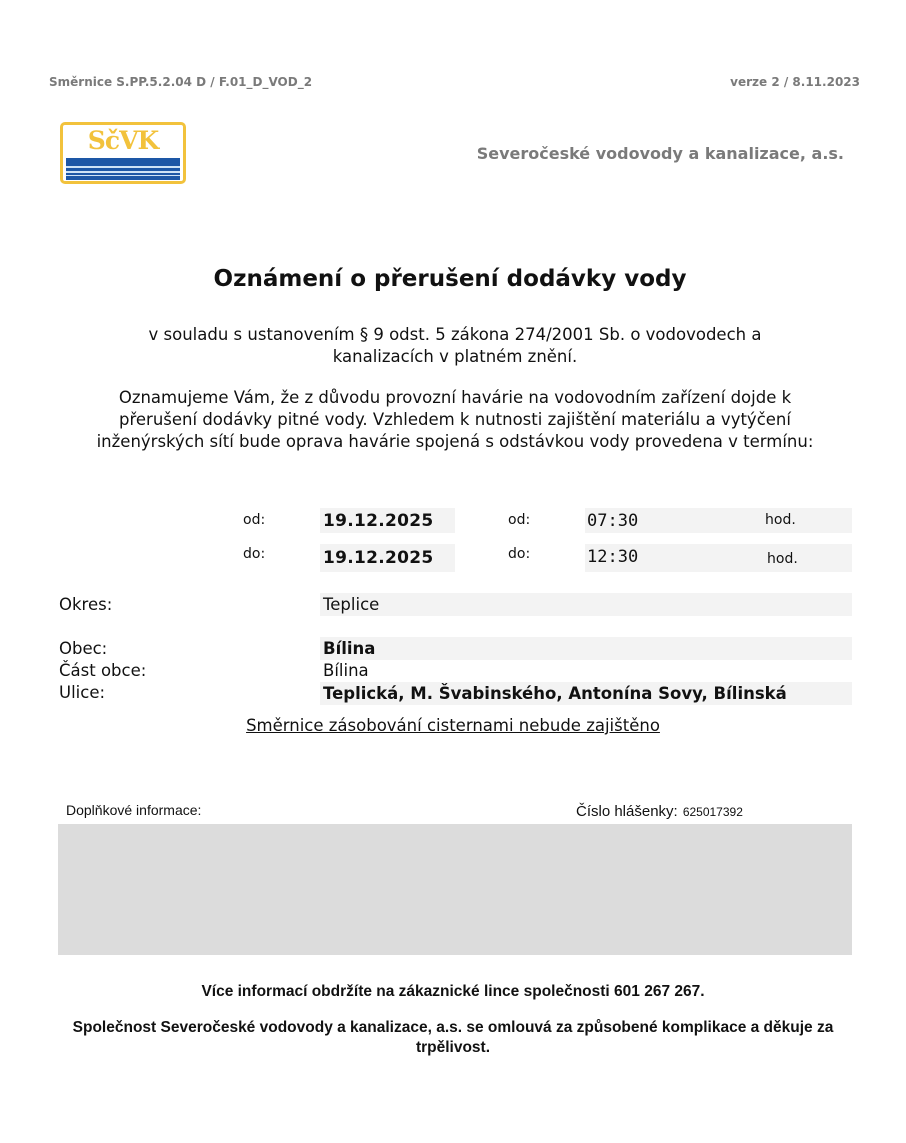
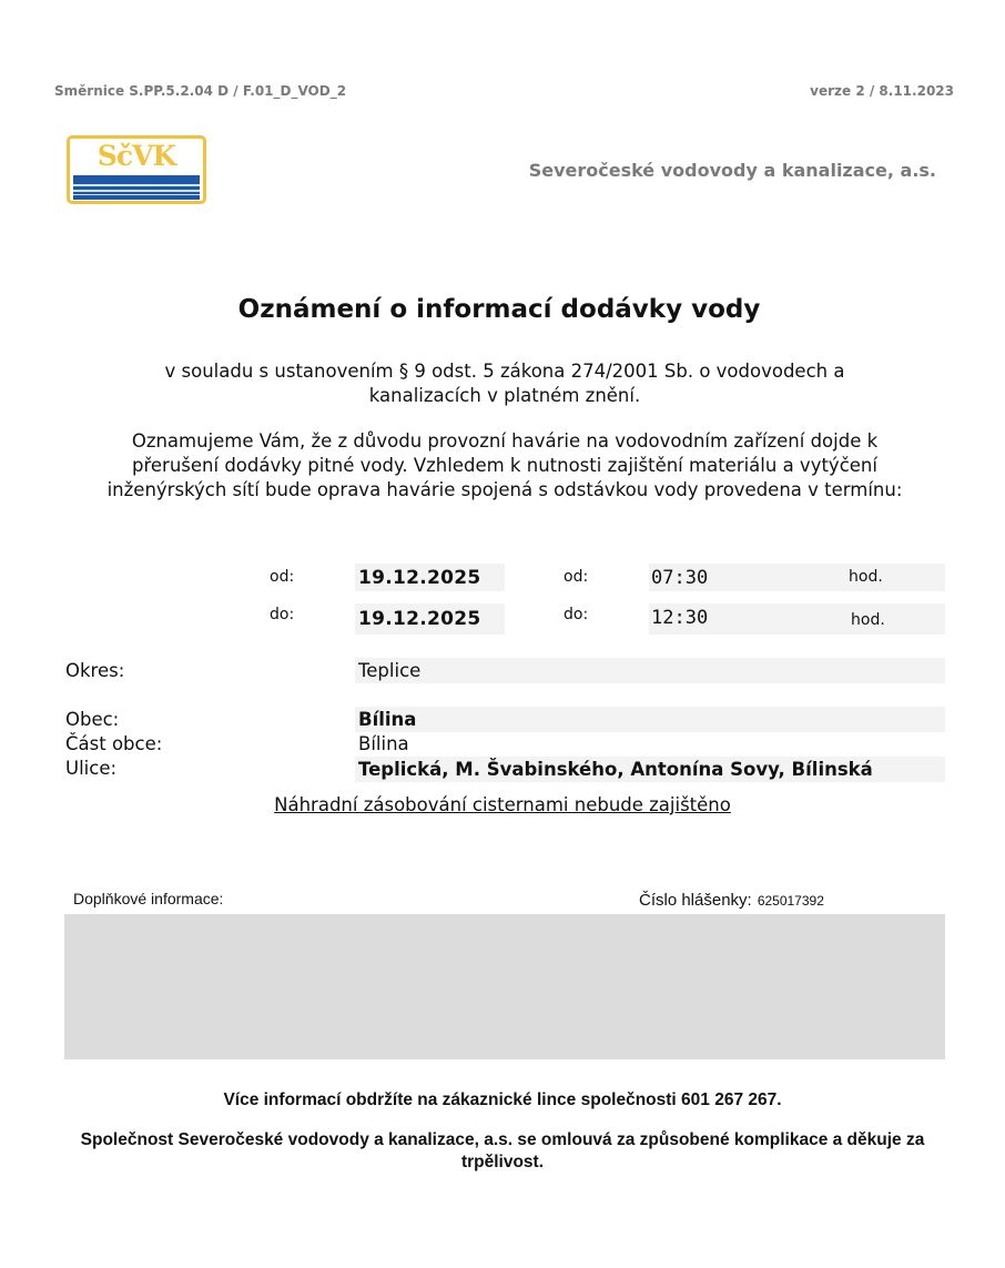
  Směrnice S.PP.5.2.04 D / F.01_D_VOD_2
  verze 2 / 8.11.2023
  SčVK
  Severočeské vodovody a kanalizace, a.s.
- Oznámení o přerušení dodávky vody
+ Oznámení o informací dodávky vody
  v souladu s ustanovením § 9 odst. 5 zákona 274/2001 Sb. o vodovodech a kanalizacích v platném znění.
  Oznamujeme Vám, že z důvodu provozní havárie na vodovodním zařízení dojde k přerušení dodávky pitné vody. Vzhledem k nutnosti zajištění materiálu a vytýčení inženýrských sítí bude oprava havárie spojená s odstávkou vody provedena v termínu:
  od:
  19.12.2025
  od:
  07:30
  hod.
  do:
  19.12.2025
  do:
  12:30
  hod.
  Okres:
  Teplice
  Obec:
  Bílina
  Část obce:
  Bílina
  Ulice:
  Teplická, M. Švabinského, Antonína Sovy, Bílinská
- Směrnice zásobování cisternami nebude zajištěno
+ Náhradní zásobování cisternami nebude zajištěno
  Doplňkové informace:
  Číslo hlášenky: 625017392
  Více informací obdržíte na zákaznické lince společnosti 601 267 267.
  Společnost Severočeské vodovody a kanalizace, a.s. se omlouvá za způsobené komplikace a děkuje za trpělivost.
